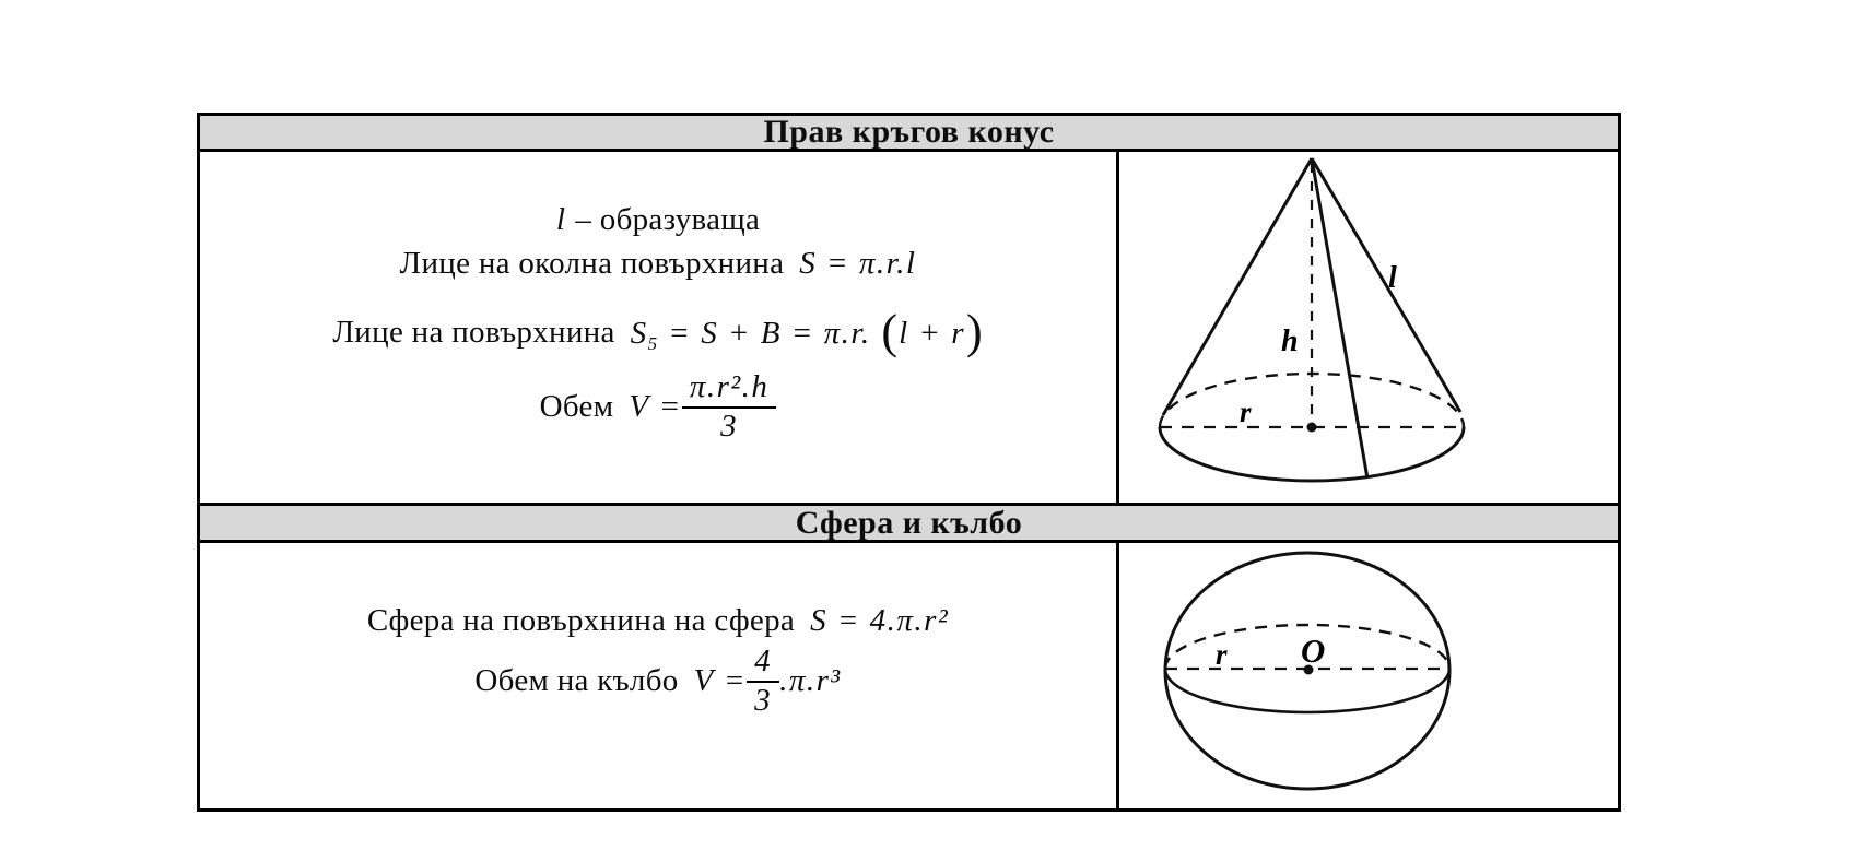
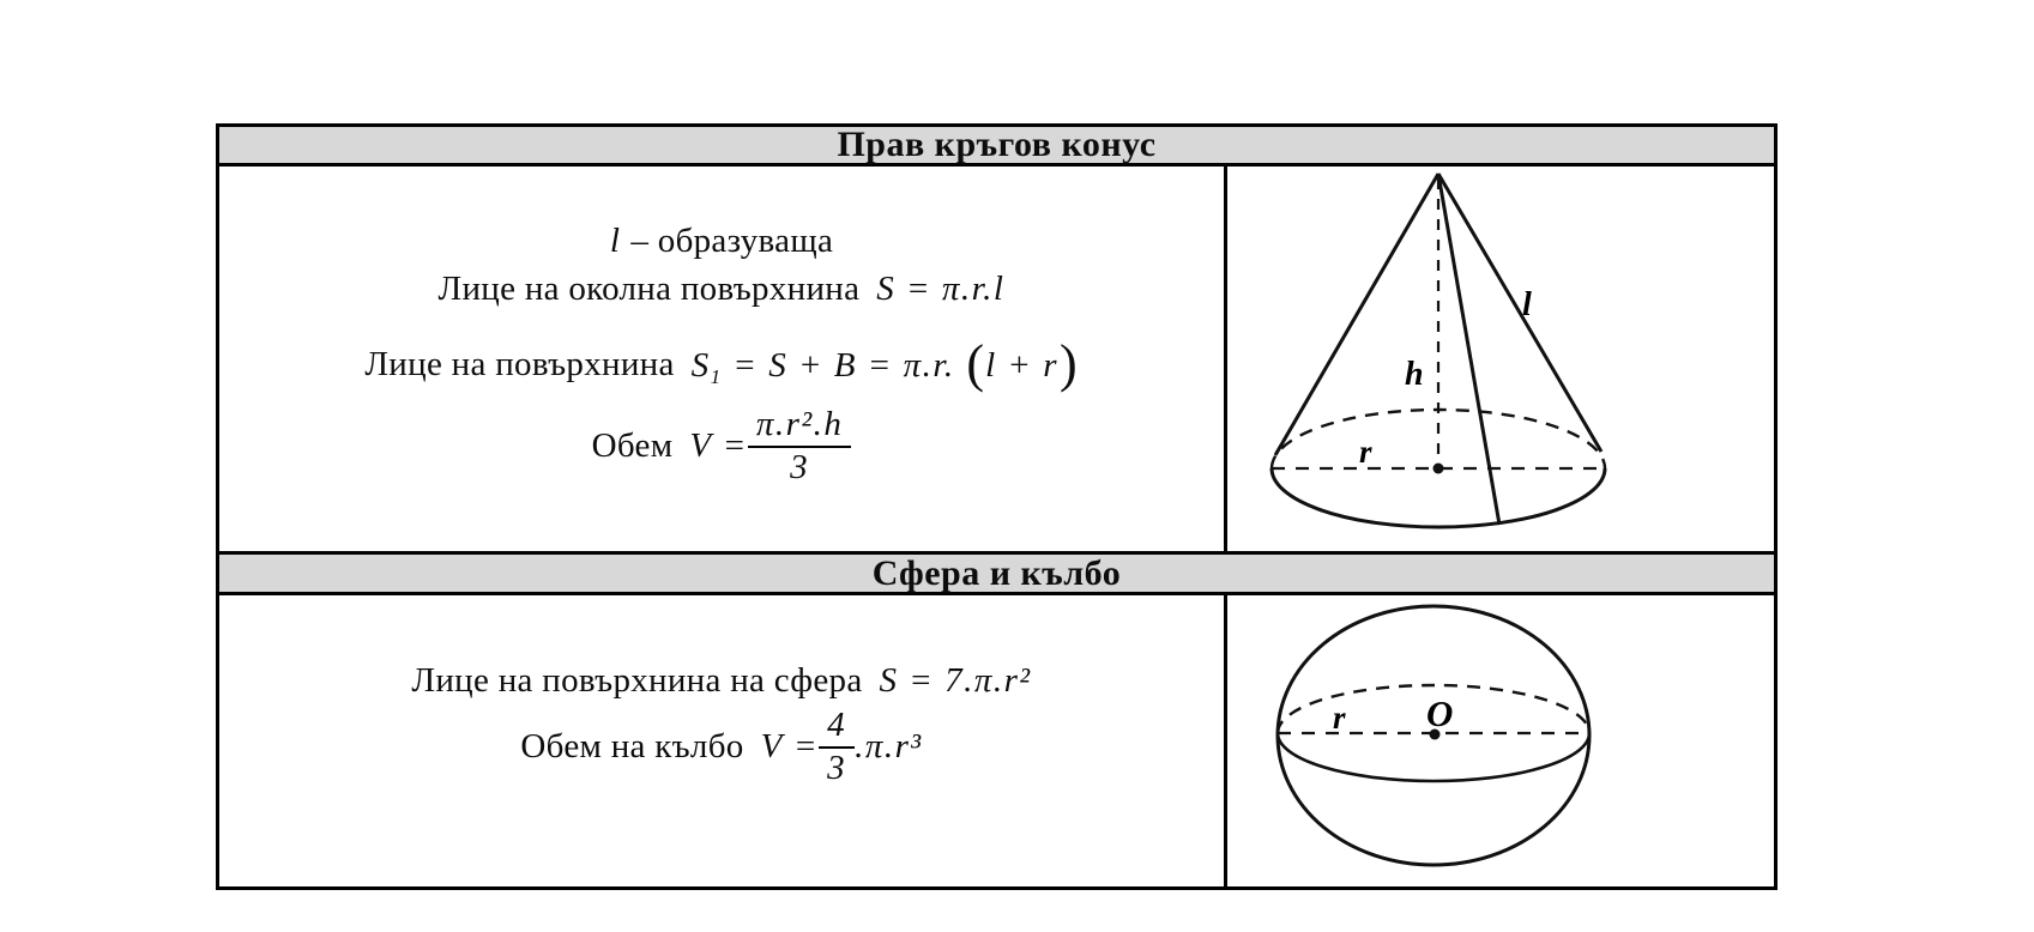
  Прав кръгов конус
  l
  – образуваща
  Лице на околна повърхнина
  S = π.r.l
  Лице на повърхнина
- S5 = S + B = π.r. (l + r)
+ S1 = S + B = π.r. (l + r)
  Обем
  V =
  π.r².h
  3
  l
  h
  r
  Сфера и кълбо
- Сфера на повърхнина на сфера
+ Лице на повърхнина на сфера
- S = 4.π.r²
+ S = 7.π.r²
  Обем на кълбо
  V =
  4
  3
  .π.r³
  r
  O
